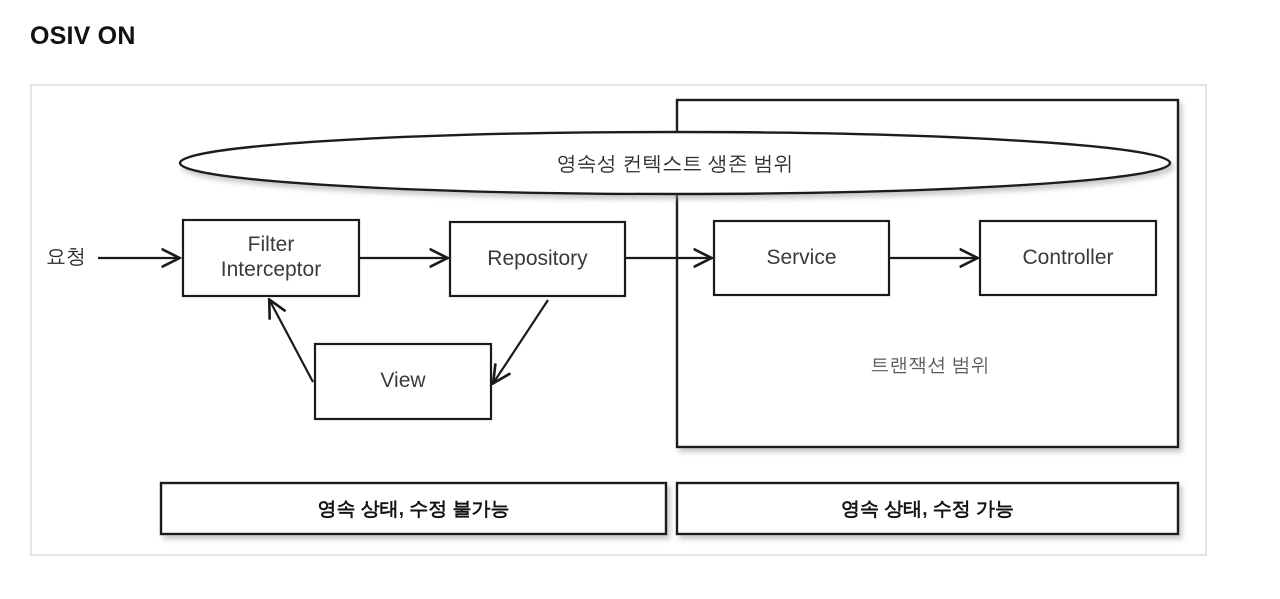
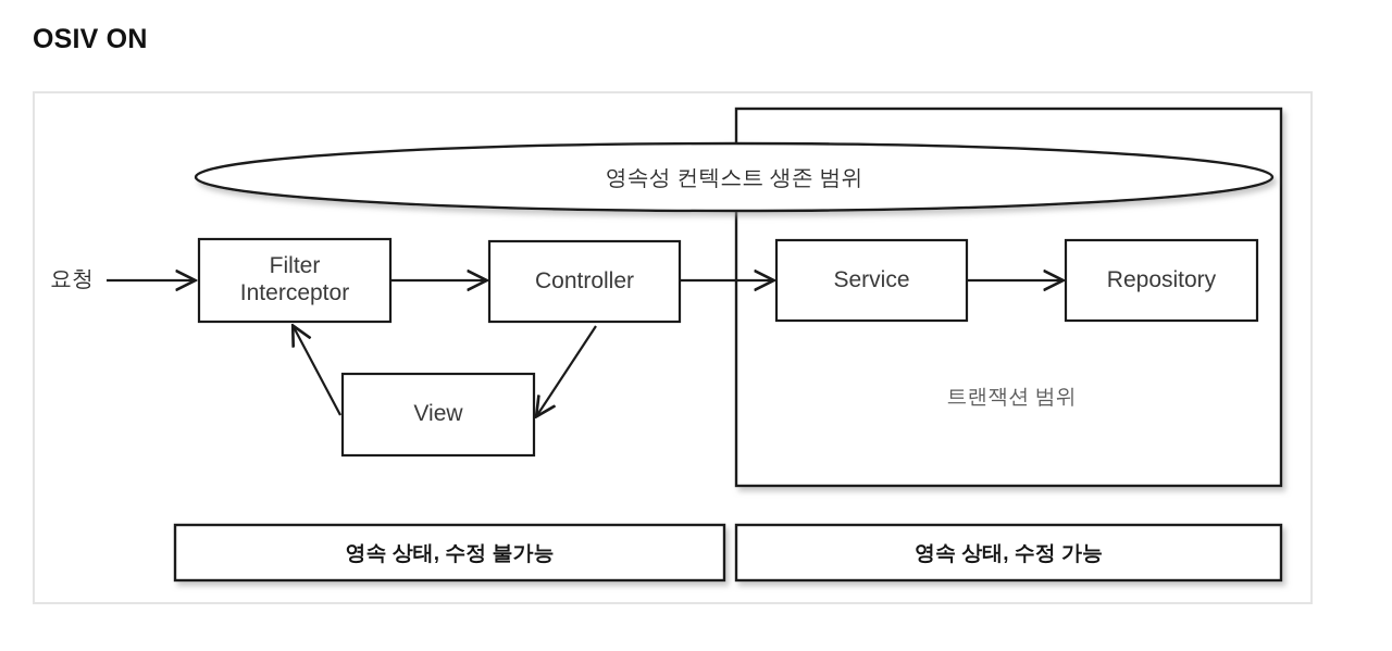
  OSIV ON
  요청
  영속성 컨텍스트 생존 범위
  Filter
  Interceptor
- Repository
+ Controller
  Service
- Controller
+ Repository
  View
  트랜잭션 범위
  영속 상태, 수정 불가능
  영속 상태, 수정 가능
